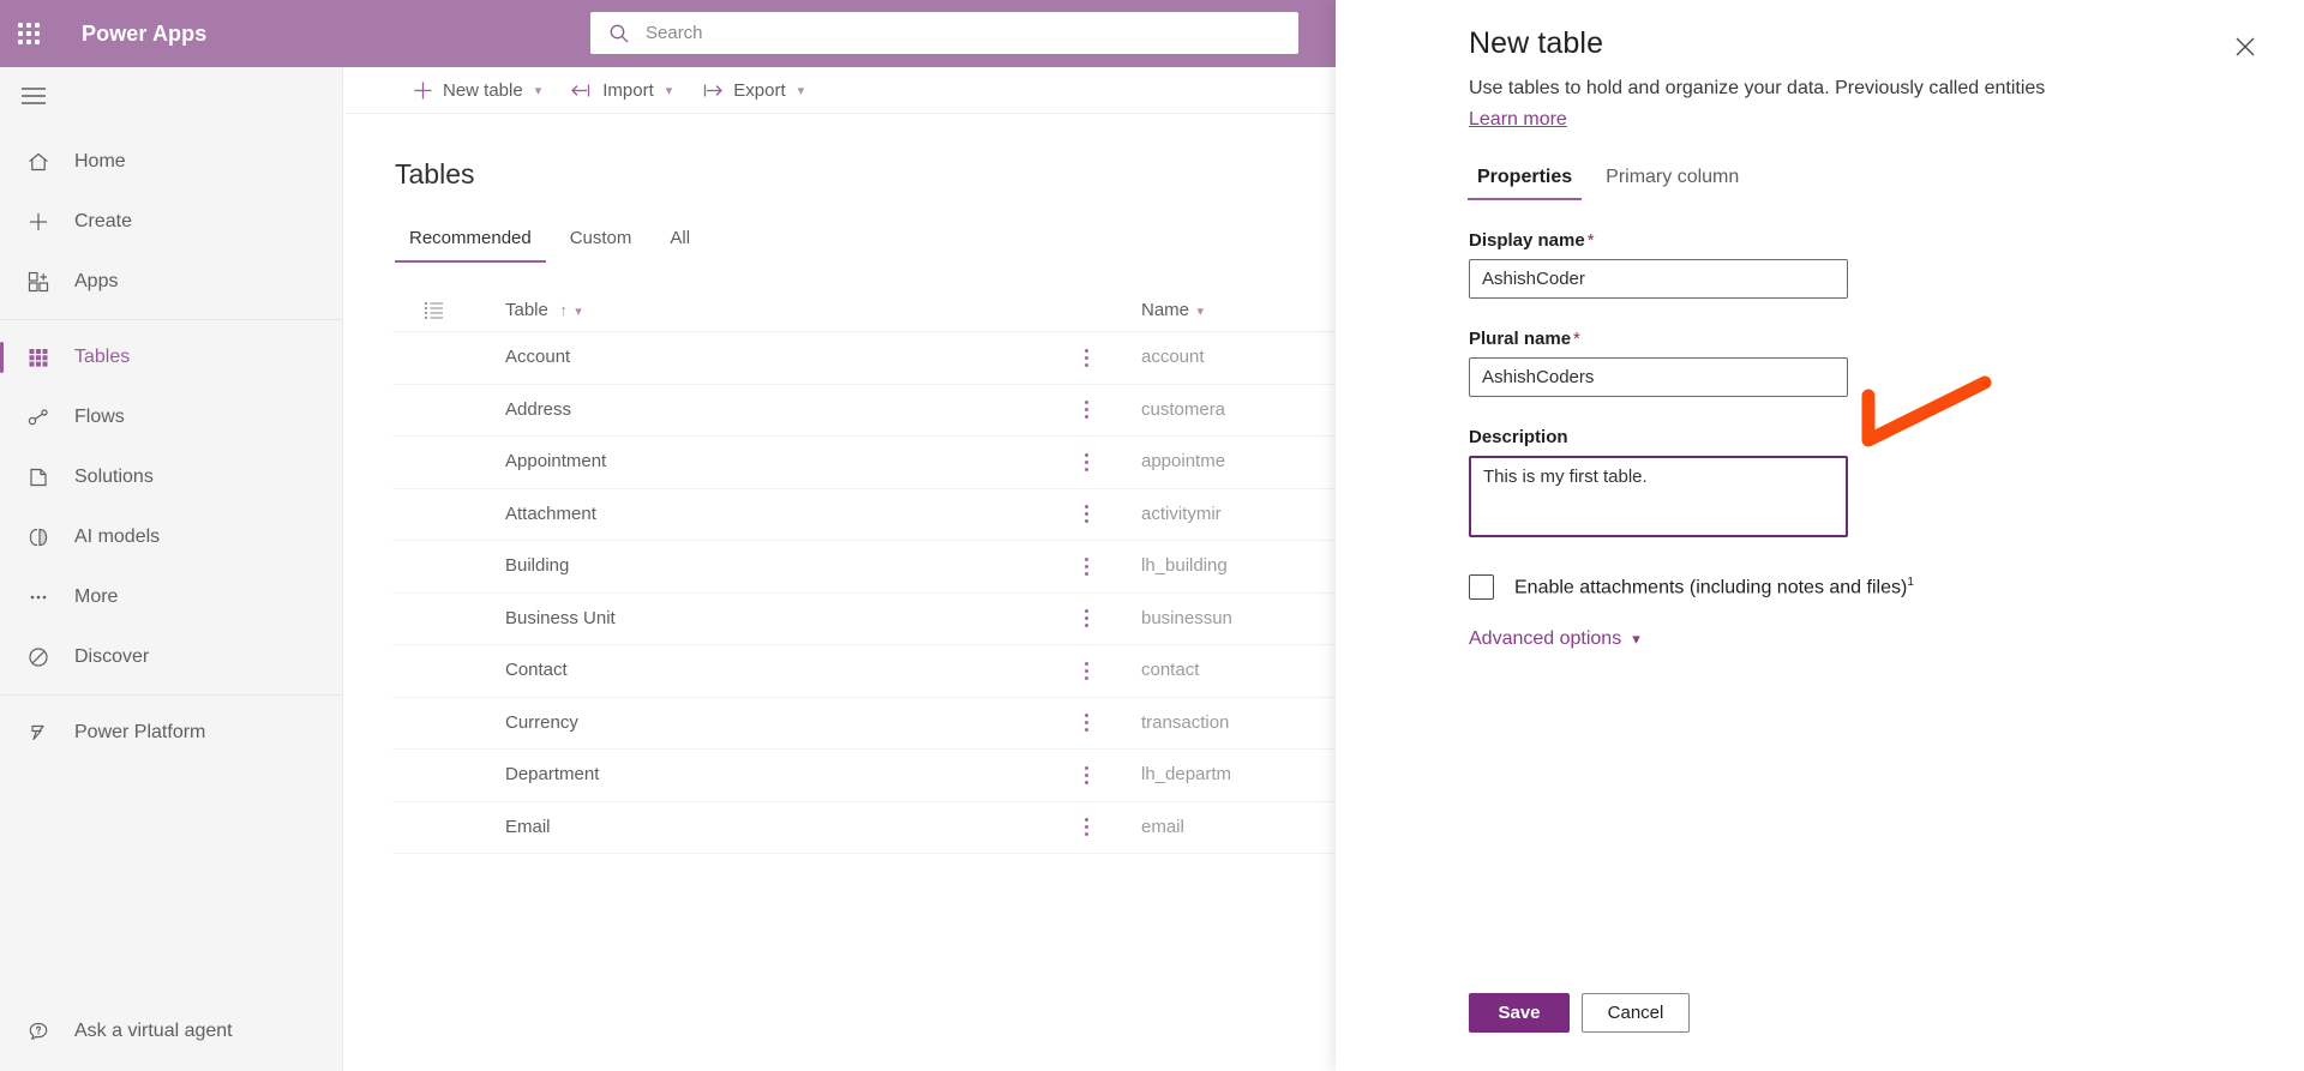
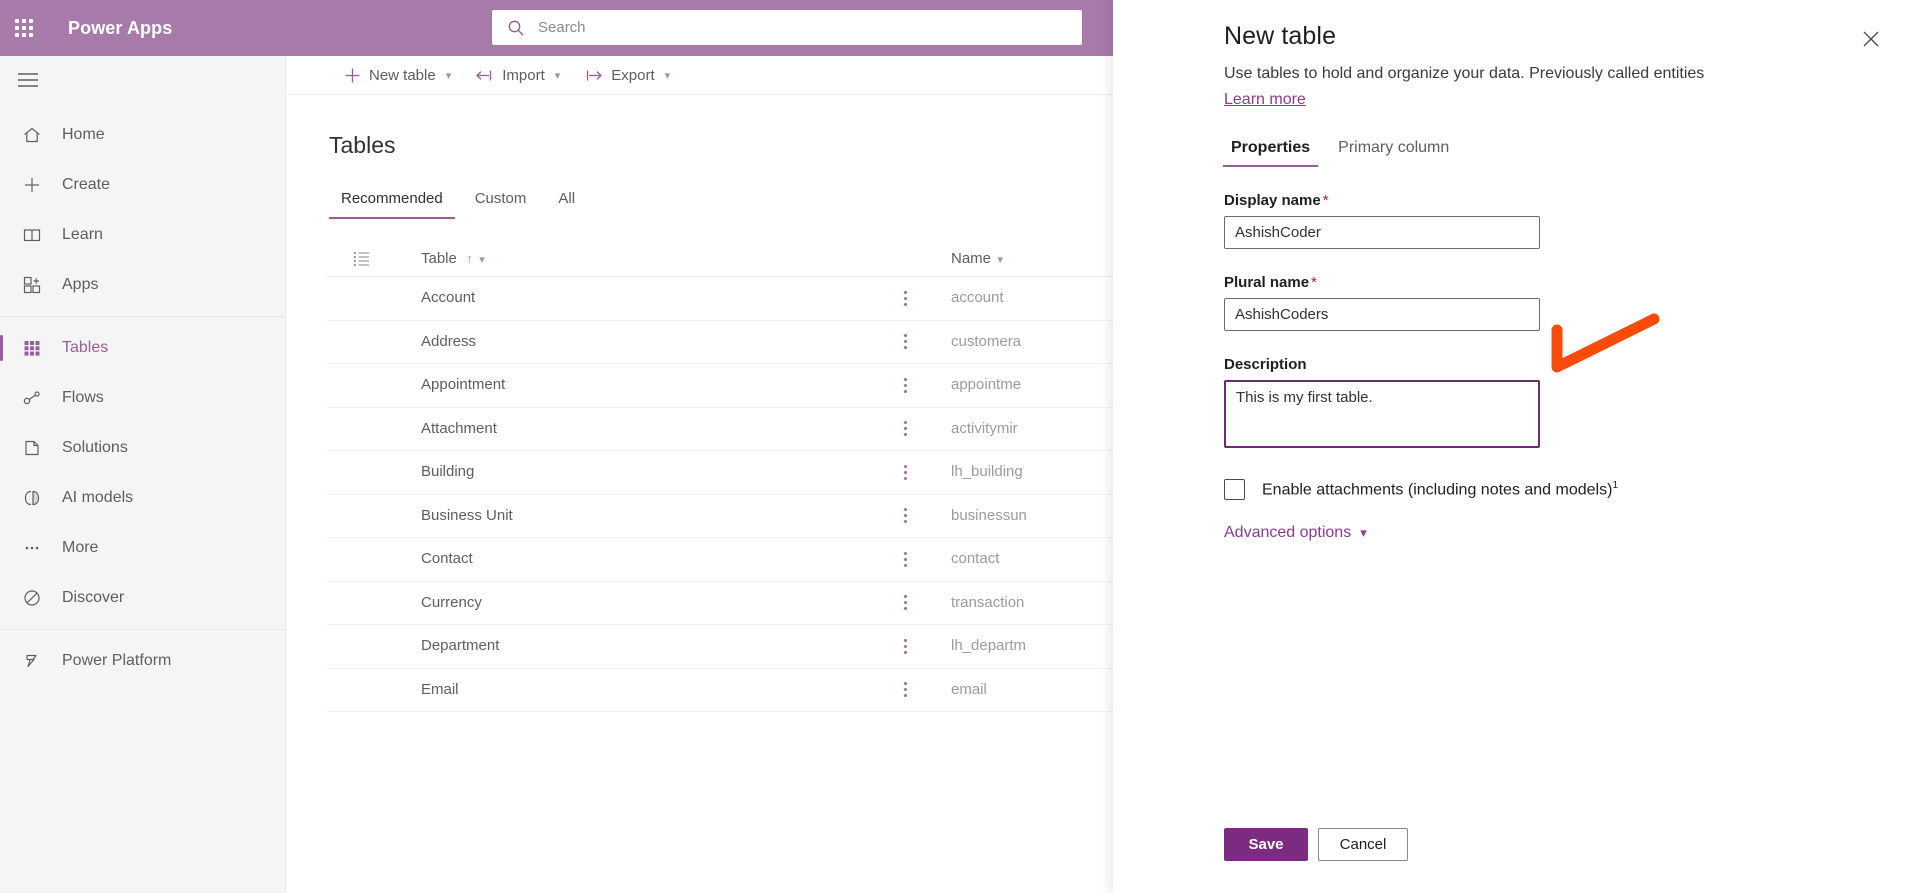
  Power Apps
  Search
  Home
  Create
+ Learn
  Apps
  Tables
  Flows
  Solutions
  AI models
  More
  Discover
  Power Platform
- Ask a virtual agent
  New table
  ▾
  Import
  ▾
  Export
  ▾
  Tables
  Recommended
  Custom
  All
  Table ↑ ▾
  Name ▾
  Account
  account
  Address
  customera
  Appointment
  appointme
  Attachment
  activitymir
  Building
  lh_building
  Business Unit
  businessun
  Contact
  contact
  Currency
  transaction
  Department
  lh_departm
  Email
  email
  New table
  Use tables to hold and organize your data. Previously called entities
  Learn more
  Properties
  Primary column
  Display name*
  AshishCoder
  Plural name*
  AshishCoders
  Description
  This is my first table.
- Enable attachments (including notes and files)1
+ Enable attachments (including notes and models)1
  Advanced options
  ▾
  Save
  Cancel
